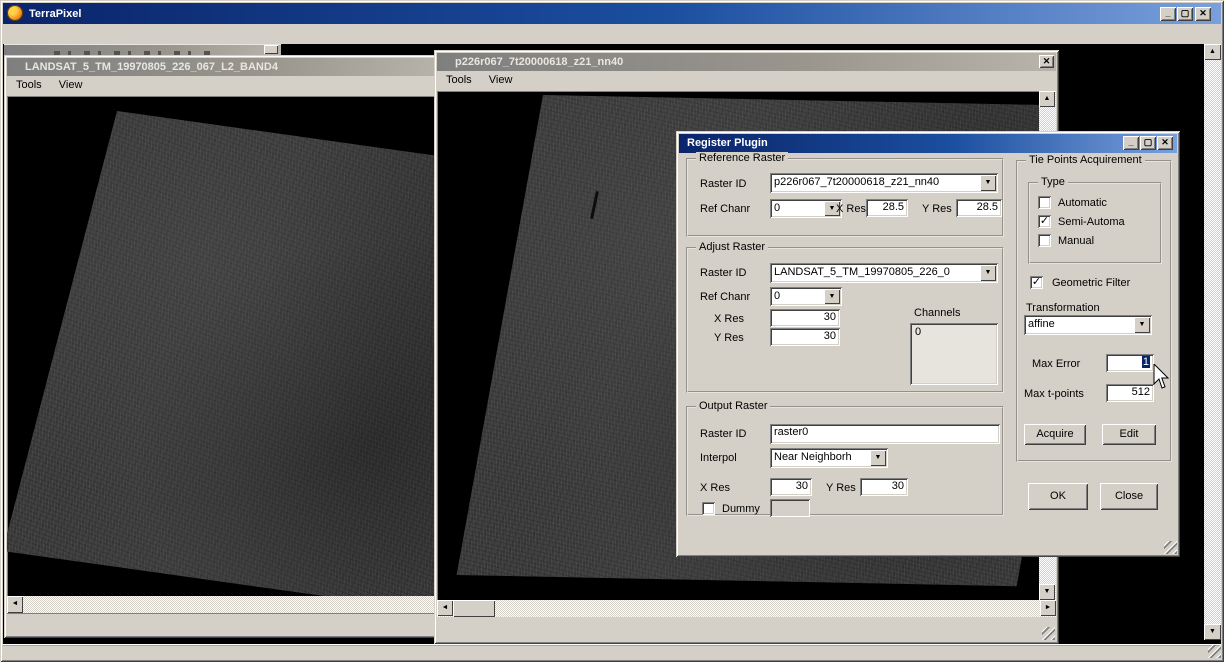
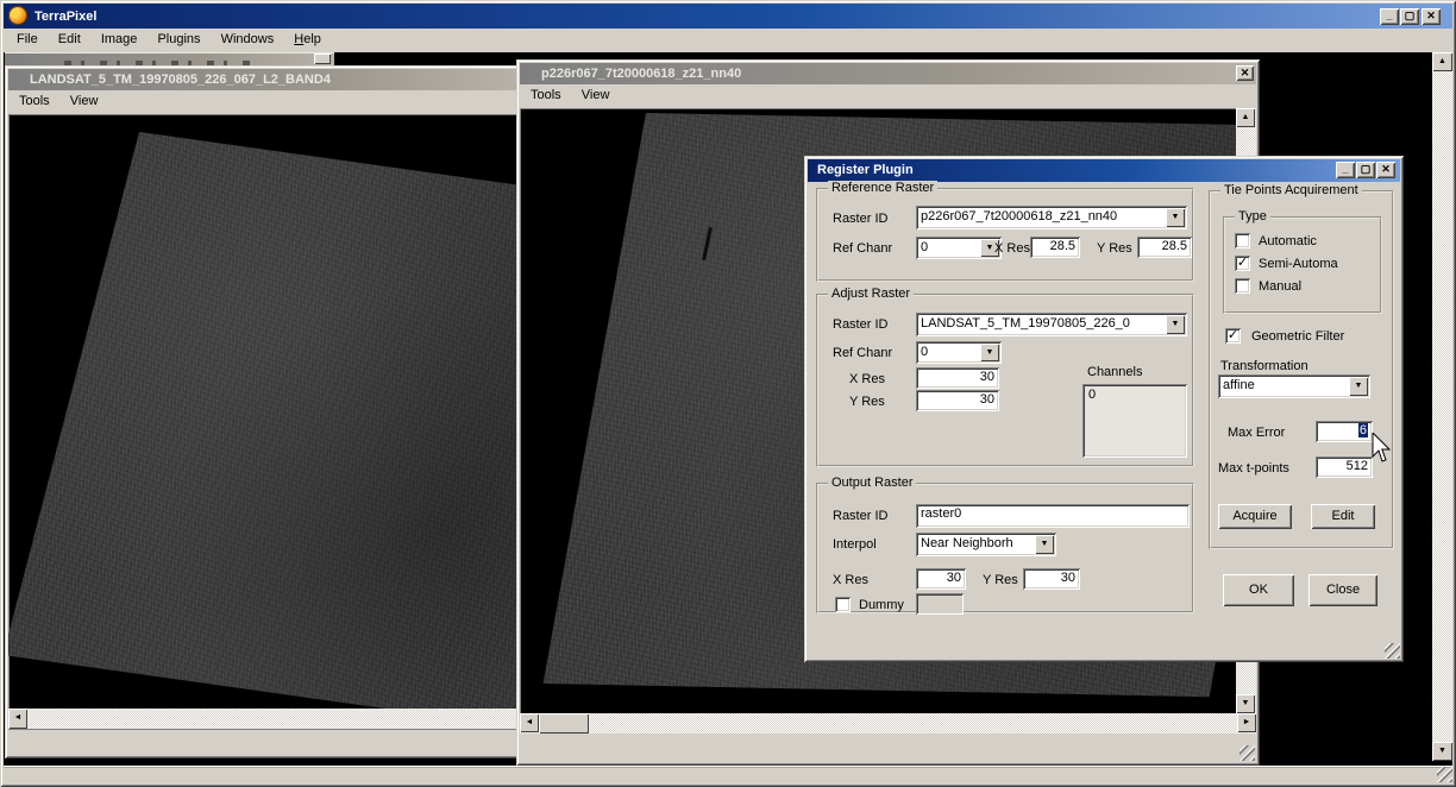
  TerraPixel
  _
  ▢
  ✕
+ File Edit Image Plugins Windows Help
  LANDSAT_5_TM_19970805_226_067_L2_BAND4
  Tools View
  p226r067_7t20000618_z21_nn40
  ✕
  Tools View
  Register Plugin
  _
  ▢
  ✕
  Reference Raster
  Raster ID
  p226r067_7t20000618_z21_nn40
  Ref Chanr
  0
  X Res
  28.5
  Y Res
  28.5
  Adjust Raster
  Raster ID
  LANDSAT_5_TM_19970805_226_0
  Ref Chanr
  0
  X Res
  30
  Y Res
  30
  Channels
  0
  Output Raster
  Raster ID
  raster0
  Interpol
  Near Neighborh
  X Res
  30
  Y Res
  30
  Dummy
  Tie Points Acquirement
  Type
  Automatic
  ✓
  Semi-Automa
  Manual
  ✓
  Geometric Filter
  Transformation
  affine
  Max Error
- 1
+ 6
  Max t-points
  512
  Acquire
  Edit
  OK
  Close
